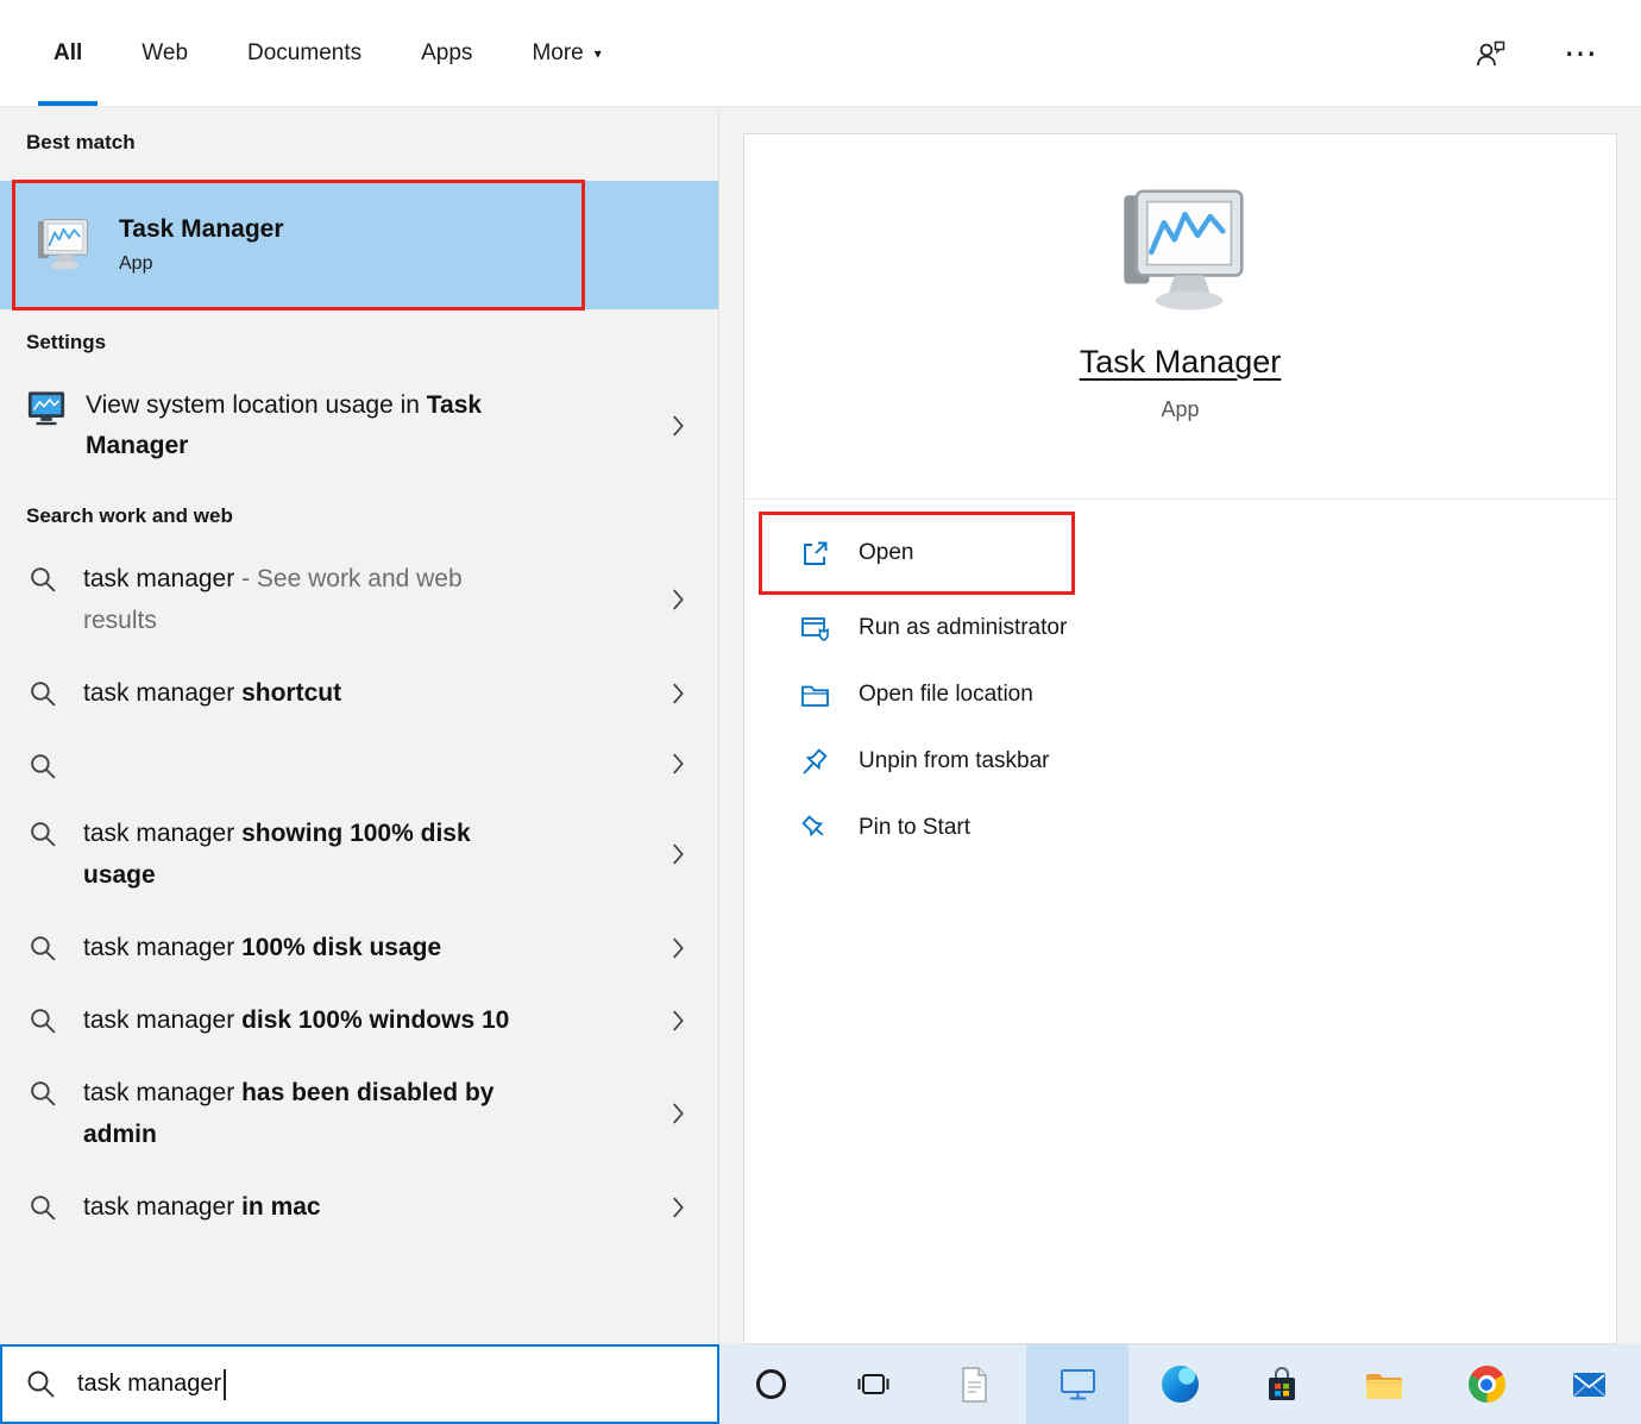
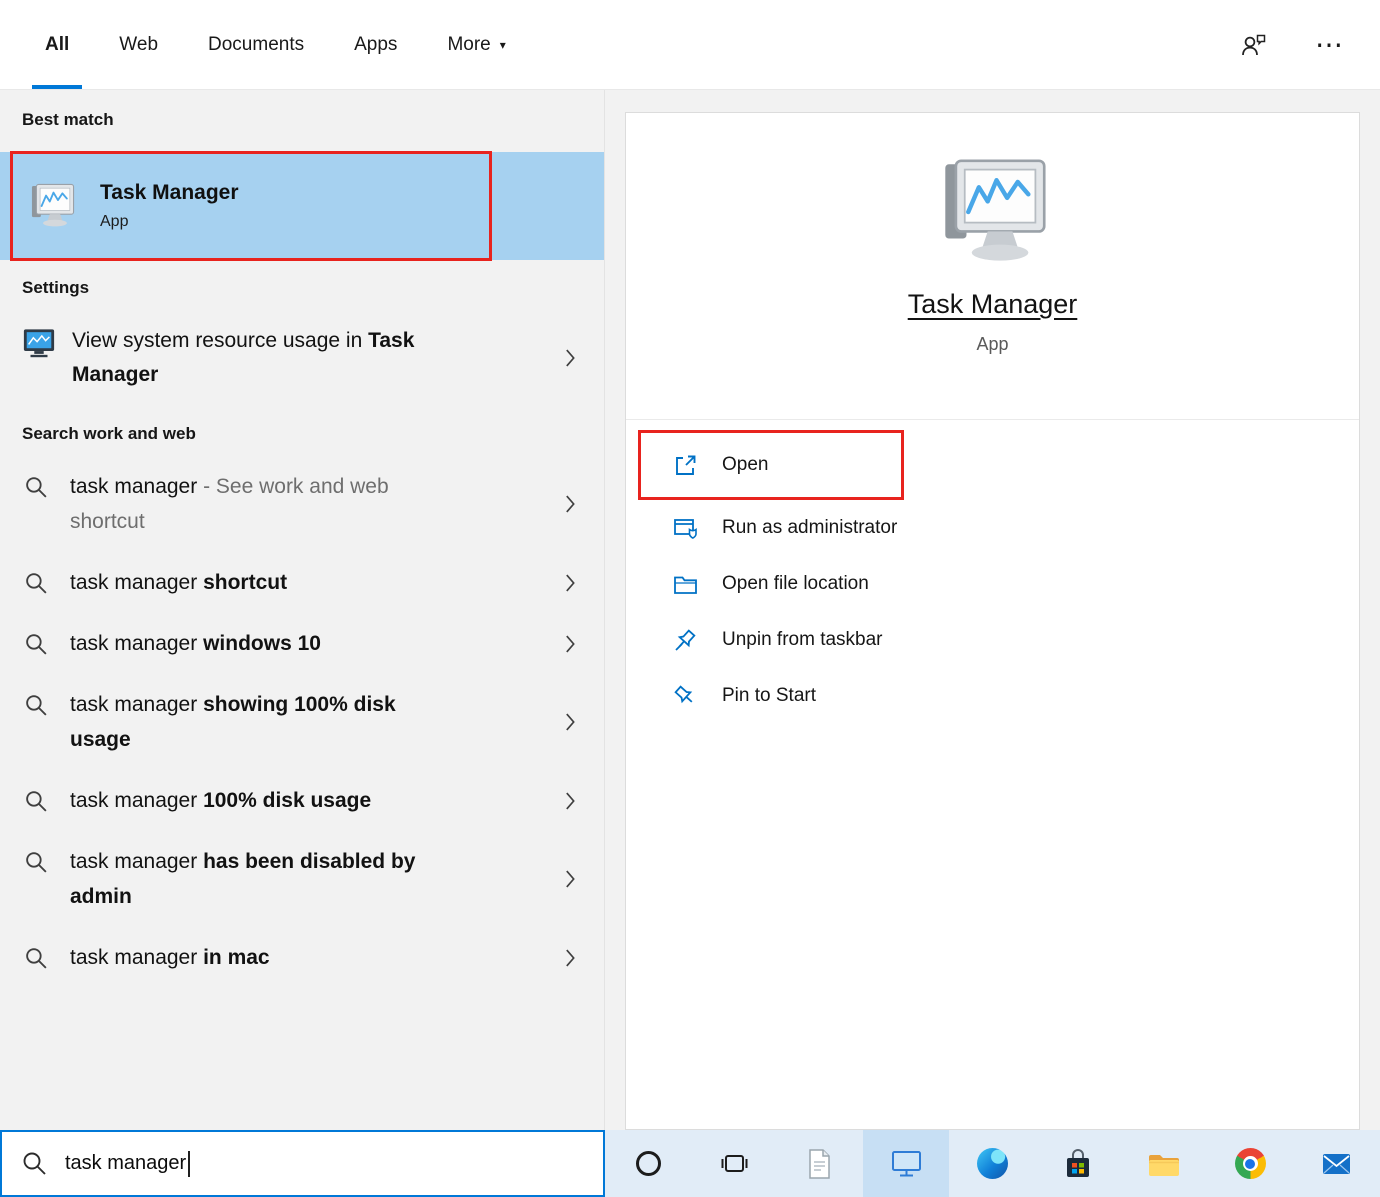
  All
  Web
  Documents
  Apps
  More
  ▾
  ⋯
  Best match
  Task Manager
  App
  Settings
- View system location usage in Task Manager
+ View system resource usage in Task Manager
  Search work and web
- task manager - See work and web results
+ task manager - See work and web shortcut
  task manager shortcut
+ task manager windows 10
  task manager showing 100% disk usage
  task manager 100% disk usage
- task manager disk 100% windows 10
  task manager has been disabled by admin
  task manager in mac
  Task Manager
  App
  Open
  Run as administrator
  Open file location
  Unpin from taskbar
  Pin to Start
  task manager
